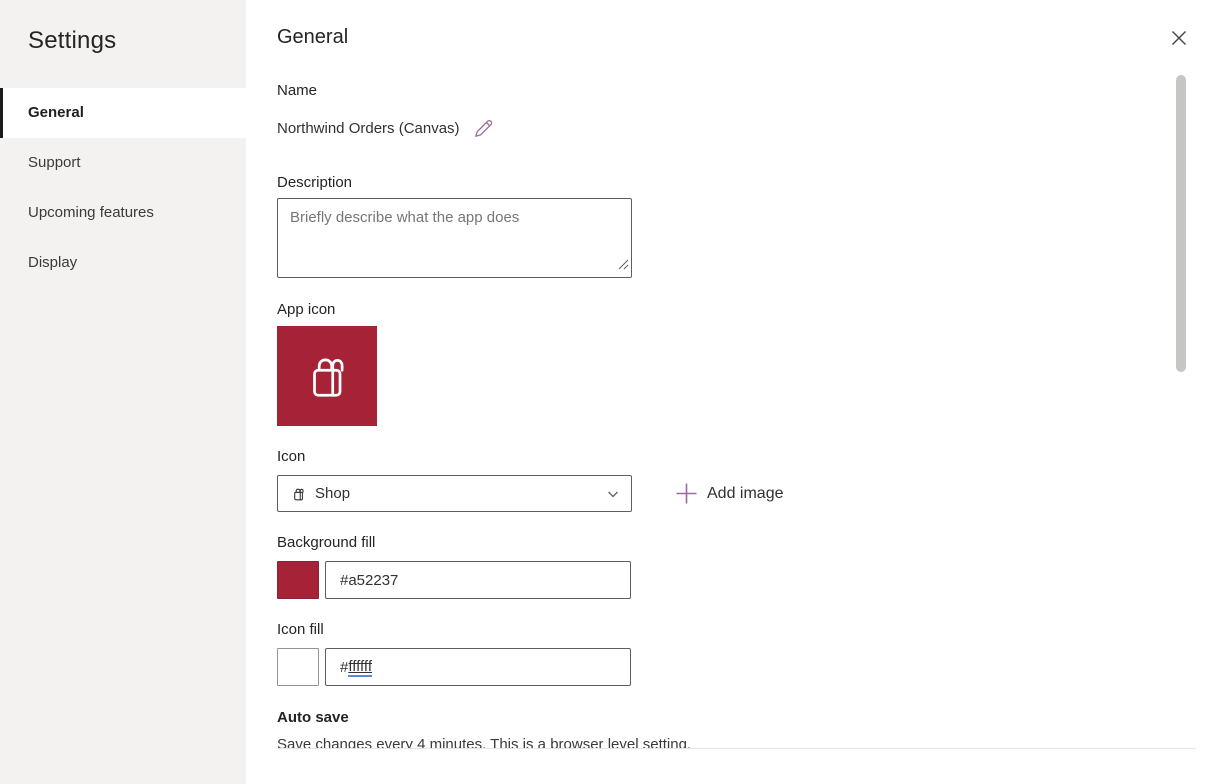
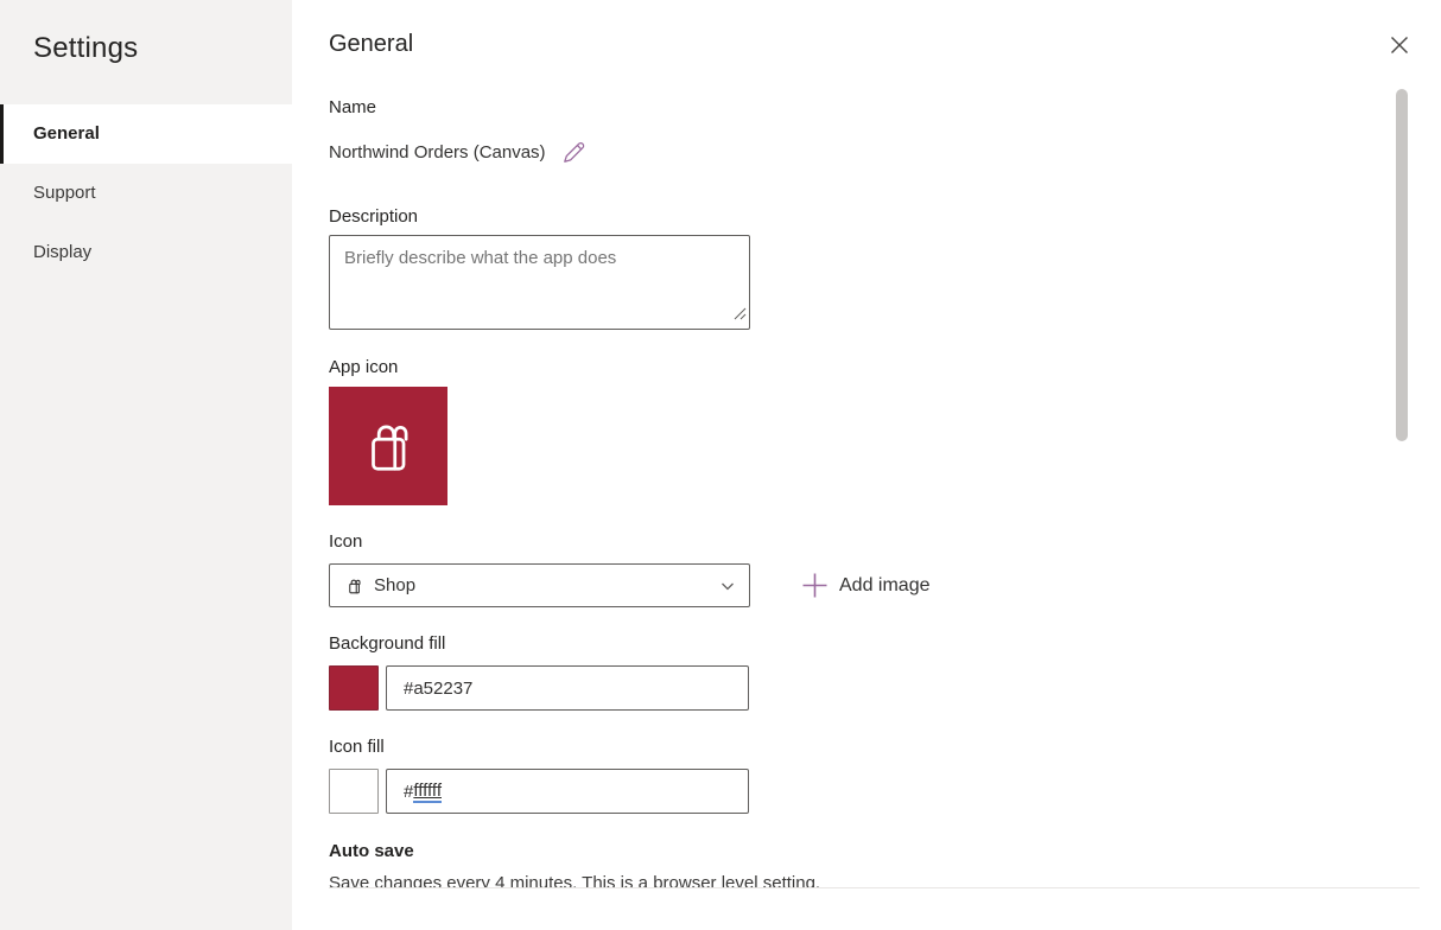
  Settings
  General
  Support
- Upcoming features
  Display
  General
  Name
  Northwind Orders (Canvas)
  Description
  Briefly describe what the app does
  App icon
  Icon
  Shop
  Add image
  Background fill
  #a52237
  Icon fill
  #
  ffffff
  Auto save
  Save changes every 4 minutes. This is a browser level setting.
